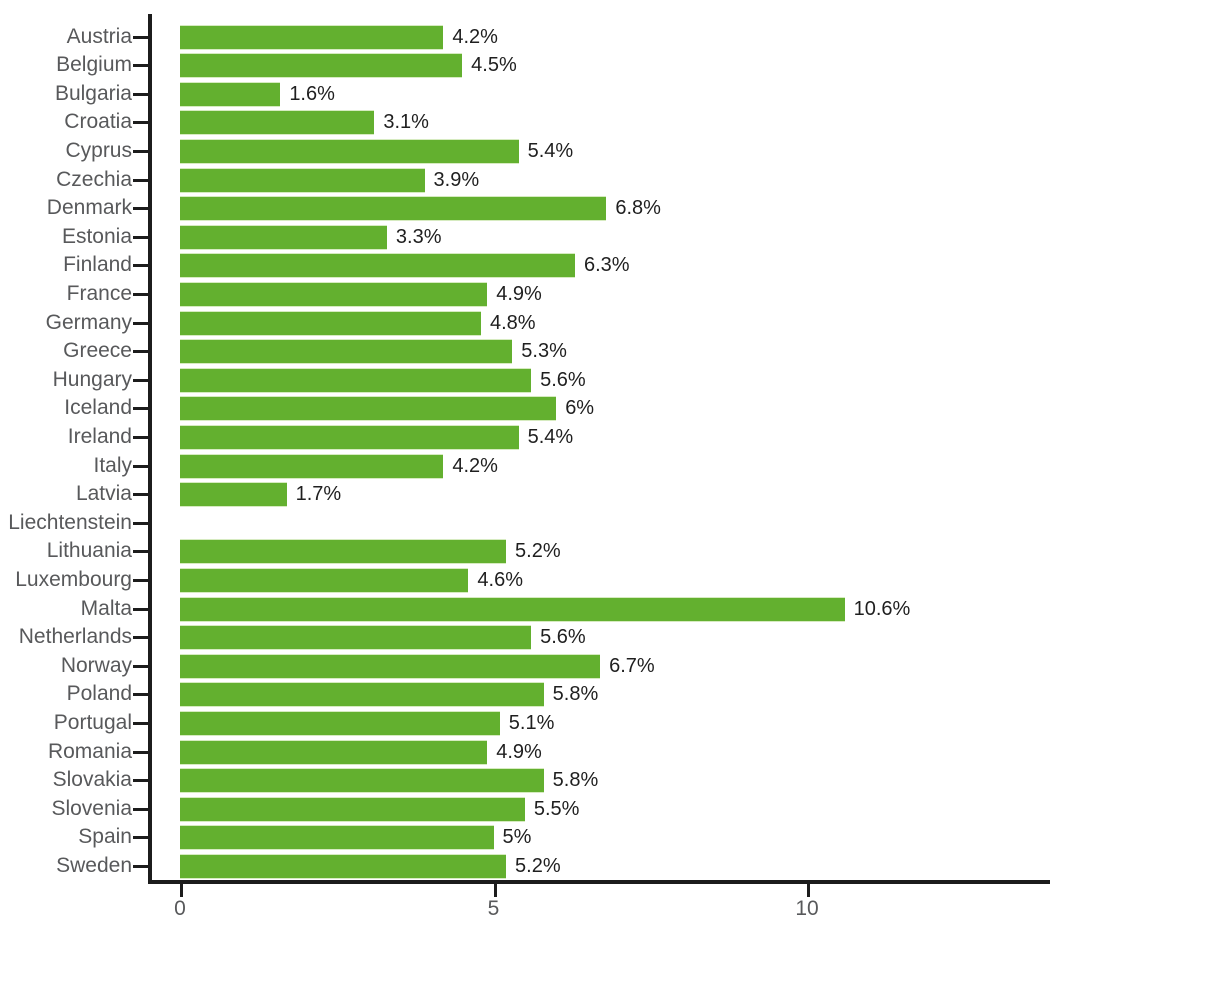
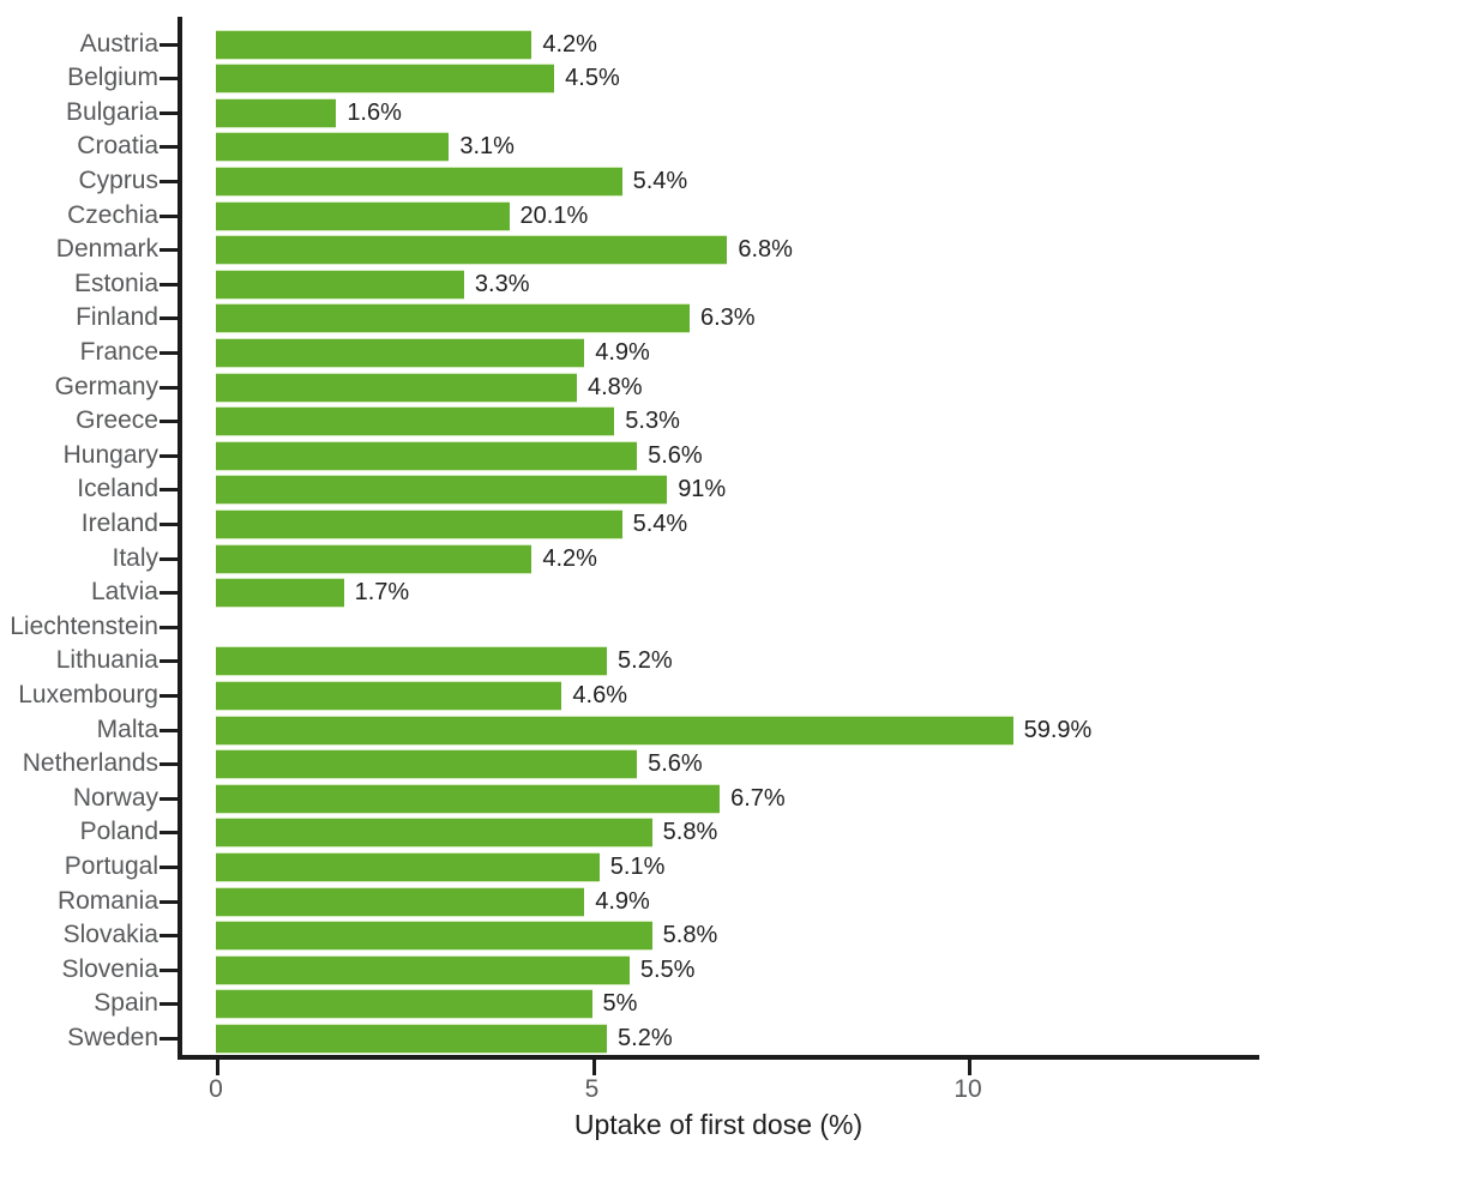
  Austria
  4.2%
  Belgium
  4.5%
  Bulgaria
  1.6%
  Croatia
  3.1%
  Cyprus
  5.4%
  Czechia
- 3.9%
+ 20.1%
  Denmark
  6.8%
  Estonia
  3.3%
  Finland
  6.3%
  France
  4.9%
  Germany
  4.8%
  Greece
  5.3%
  Hungary
  5.6%
  Iceland
- 6%
+ 91%
  Ireland
  5.4%
  Italy
  4.2%
  Latvia
  1.7%
  Liechtenstein
  Lithuania
  5.2%
  Luxembourg
  4.6%
  Malta
- 10.6%
+ 59.9%
  Netherlands
  5.6%
  Norway
  6.7%
  Poland
  5.8%
  Portugal
  5.1%
  Romania
  4.9%
  Slovakia
  5.8%
  Slovenia
  5.5%
  Spain
  5%
  Sweden
  5.2%
  0
  5
  10
+ Uptake of first dose (%)
